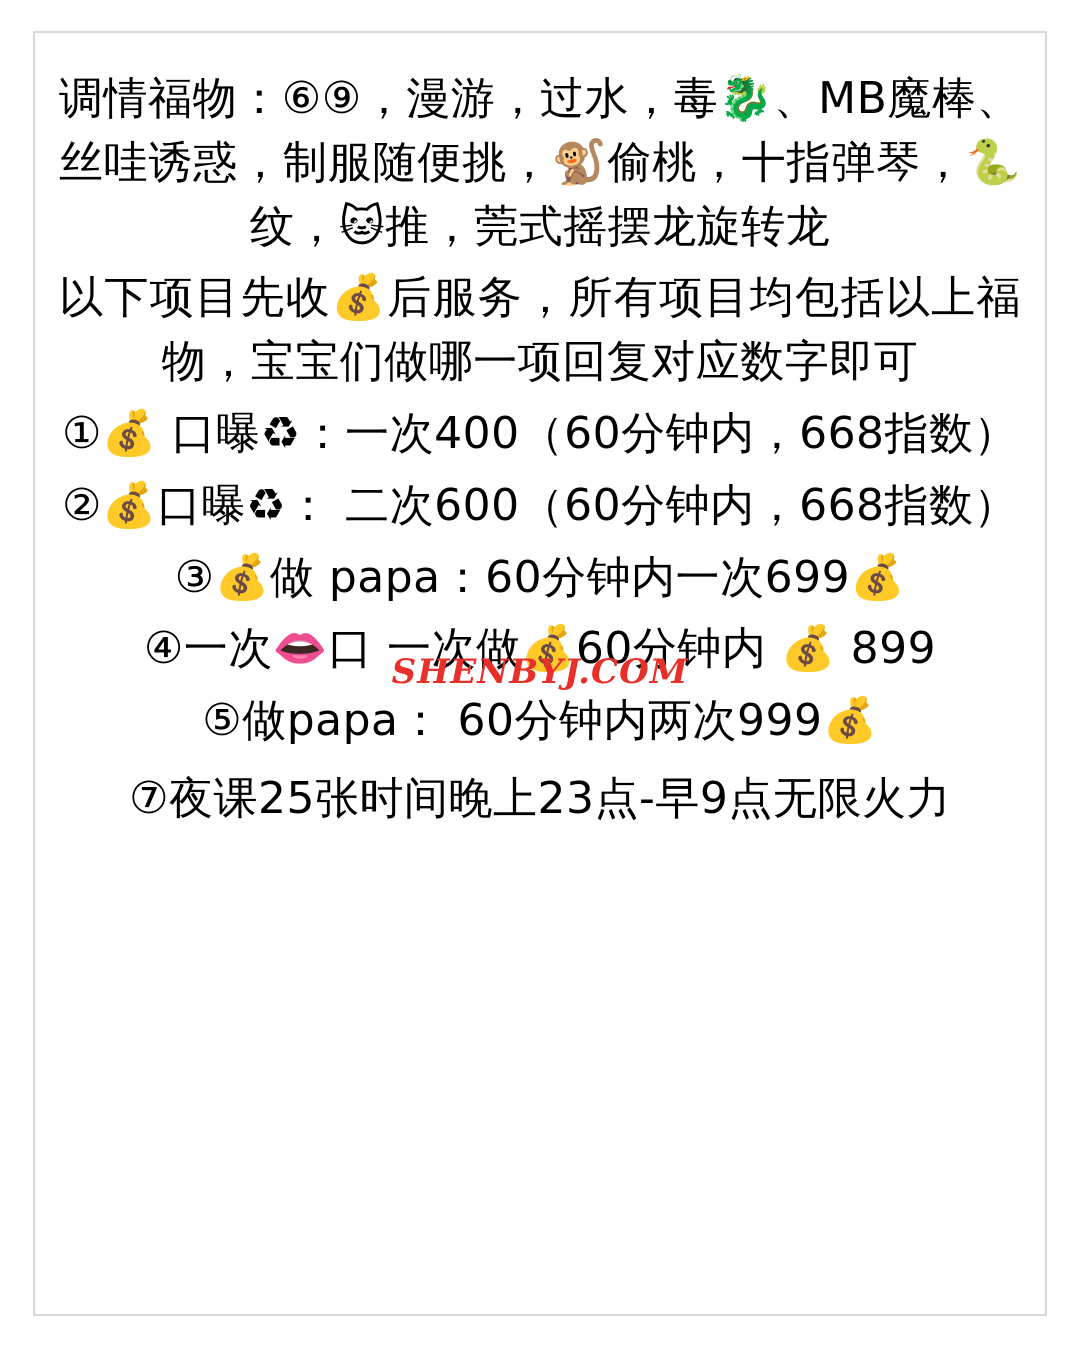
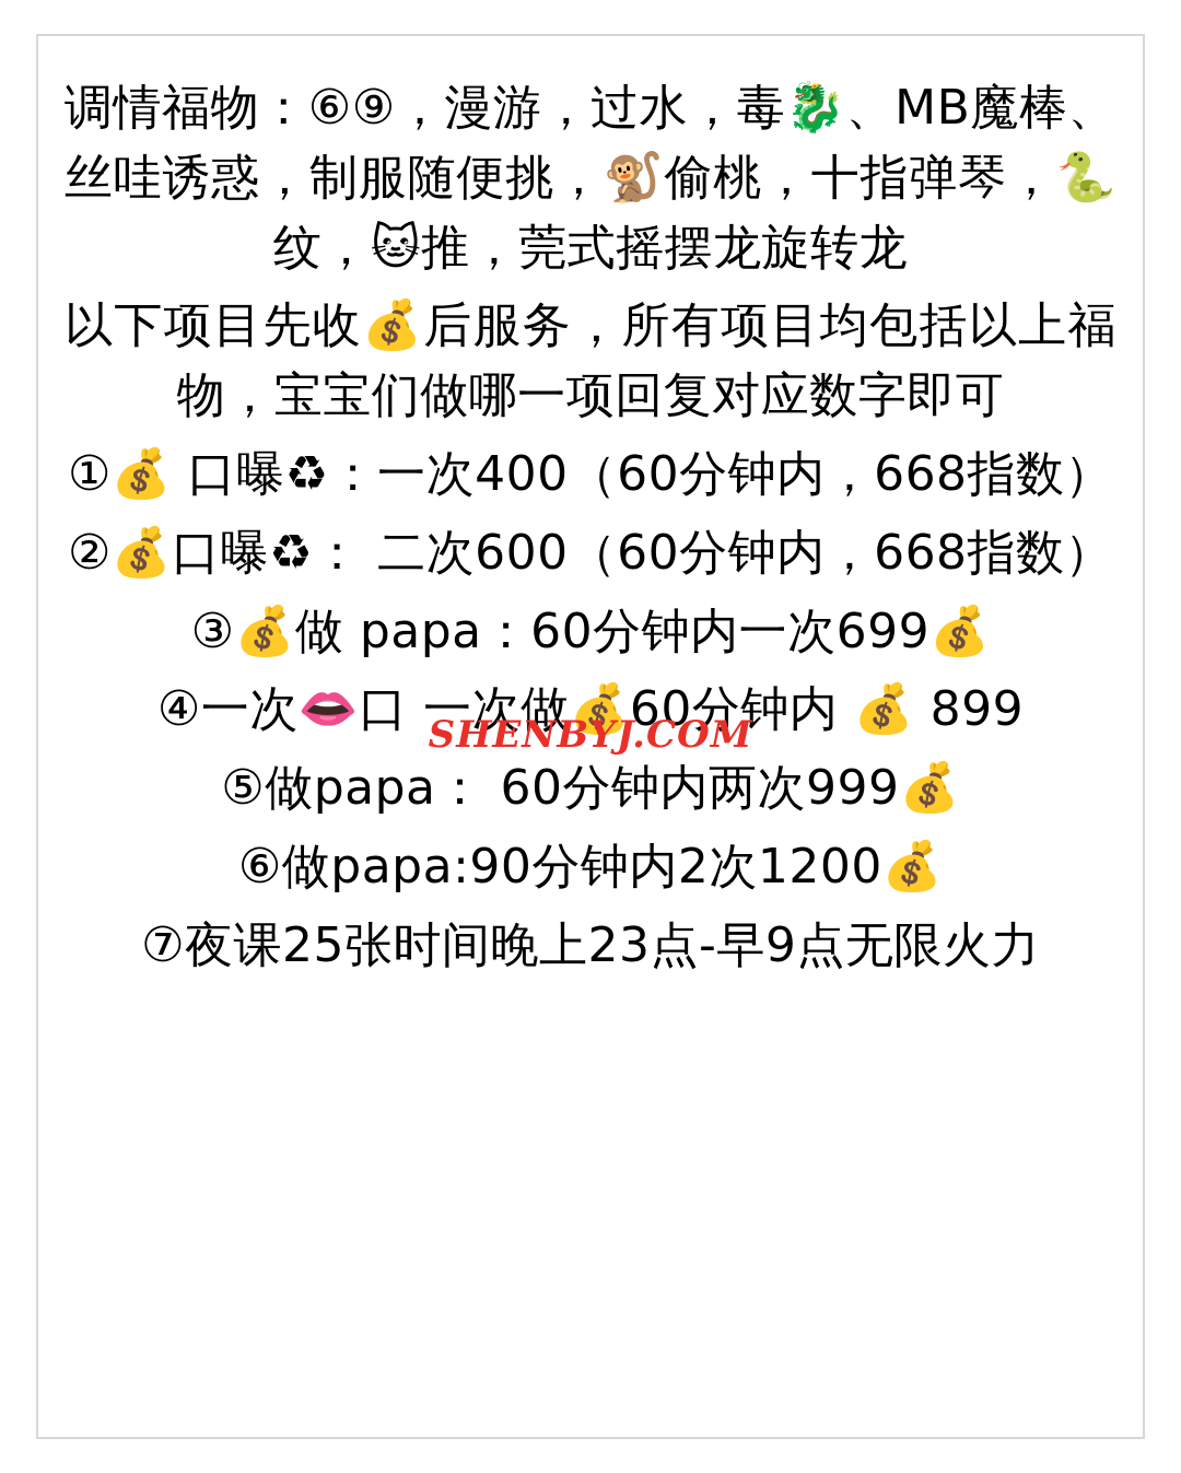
  调情福物：⑥⑨，漫游，过水，毒🐉、MB魔棒、丝哇诱惑，制服随便挑，🐒偷桃，十指弹琴，🐍纹，🐱推，莞式摇摆龙旋转龙
  以下项目先收💰后服务，所有项目均包括以上福物，宝宝们做哪一项回复对应数字即可
  ①💰 口曝♻：一次400（60分钟内，668指数）
  ②💰口曝♻： 二次600（60分钟内，668指数）
  ③💰做 papa：60分钟内一次699💰
  ④一次👄口 一次做💰60分钟内 💰 899
  ⑤做papa： 60分钟内两次999💰
+ ⑥做papa:90分钟内2次1200💰
  ⑦夜课25张时间晚上23点-早9点无限火力
  SHENBYJ.COM
